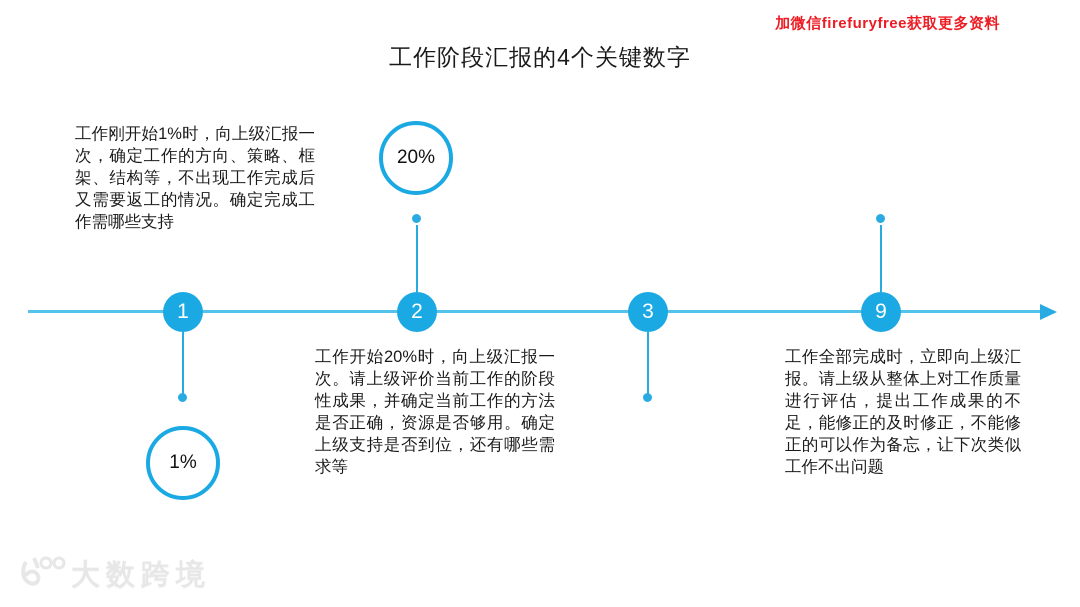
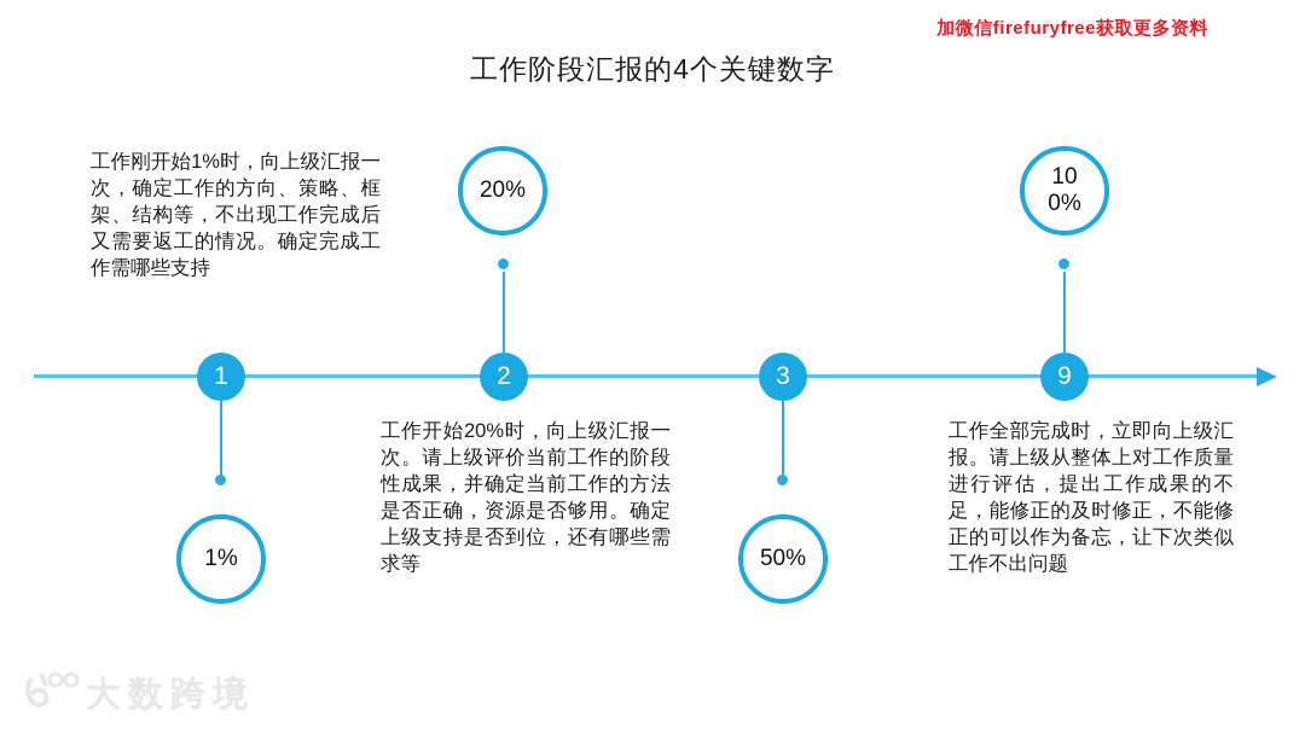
  加微信firefuryfree获取更多资料
  工作阶段汇报的4个关键数字
  工作刚开始1%时，向上级汇报一次，确定工作的方向、策略、框架、结构等，不出现工作完成后又需要返工的情况。确定完成工作需哪些支持
  1
  1%
  20%
  2
  工作开始20%时，向上级汇报一次。请上级评价当前工作的阶段性成果，并确定当前工作的方法是否正确，资源是否够用。确定上级支持是否到位，还有哪些需求等
  3
+ 50%
+ 100%
  9
  工作全部完成时，立即向上级汇报。请上级从整体上对工作质量进行评估，提出工作成果的不足，能修正的及时修正，不能修正的可以作为备忘，让下次类似工作不出问题
  大数跨境
